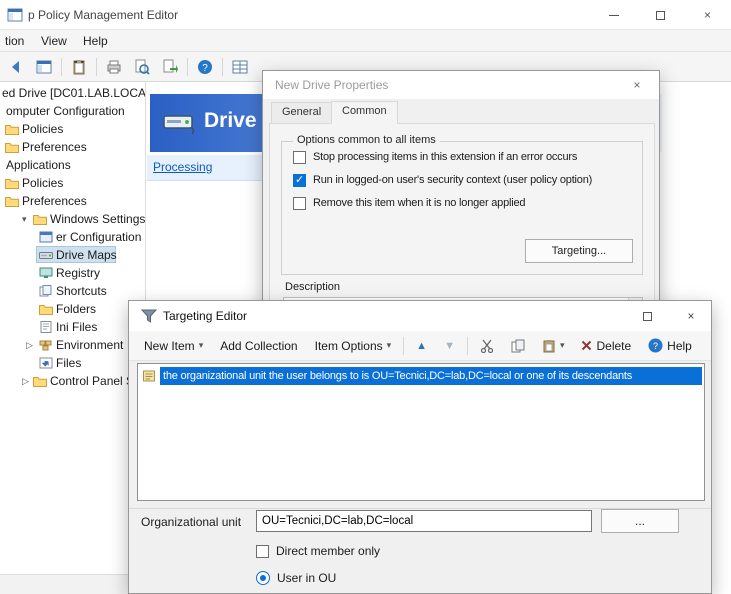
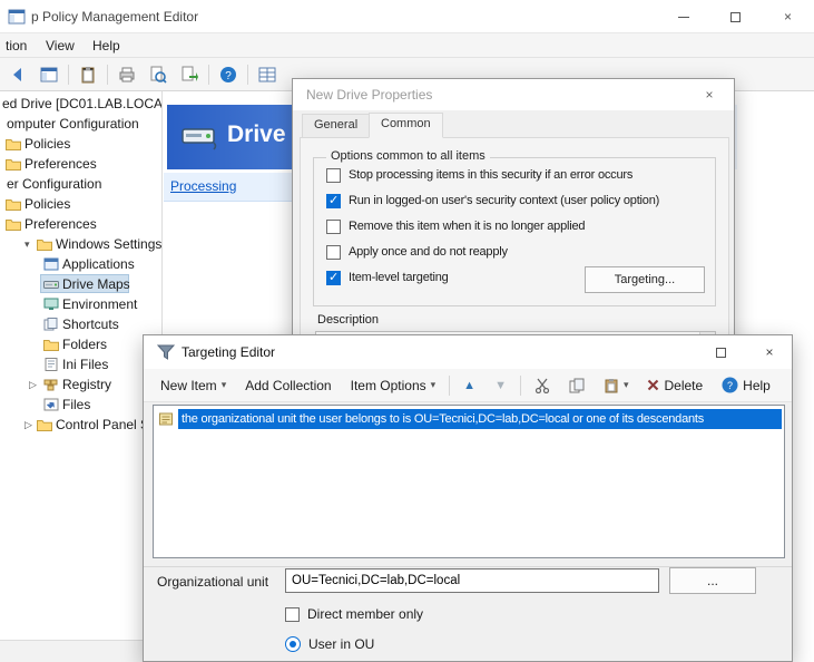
  p Policy Management Editor
  ×
  tion
  View
  Help
  ?
  ed Drive [DC01.LAB.LOCA
  omputer Configuration
  Policies
  Preferences
- Applications
+ er Configuration
  Policies
  Preferences
  ▾
  Windows Settings
- er Configuration
+ Applications
  Drive Maps
- Registry
+ Environment
  Shortcuts
  Folders
  Ini Files
  ▷
- Environment
+ Registry
  Files
  ▷
  Control Panel
  Processing
  New Drive Properties
  ×
  General
  Common
  Options common to all items
- Stop processing items in this extension if an error occurs
+ Stop processing items in this security if an error occurs
  Run in logged-on user's security context (user policy option)
  Remove this item when it is no longer applied
+ Apply once and do not reapply
+ Item-level targeting
  Targeting...
  Description
  Targeting Editor
  ×
  New Item
  ▾
  Add Collection
  Item Options
  ▾
  ▲
  ▼
  ▾
  Delete
  ?
  Help
  the organizational unit the user belongs to is OU=Tecnici,DC=lab,DC=local or one of its descendants
  Organizational unit
  OU=Tecnici,DC=lab,DC=local
  ...
  Direct member only
  User in OU
